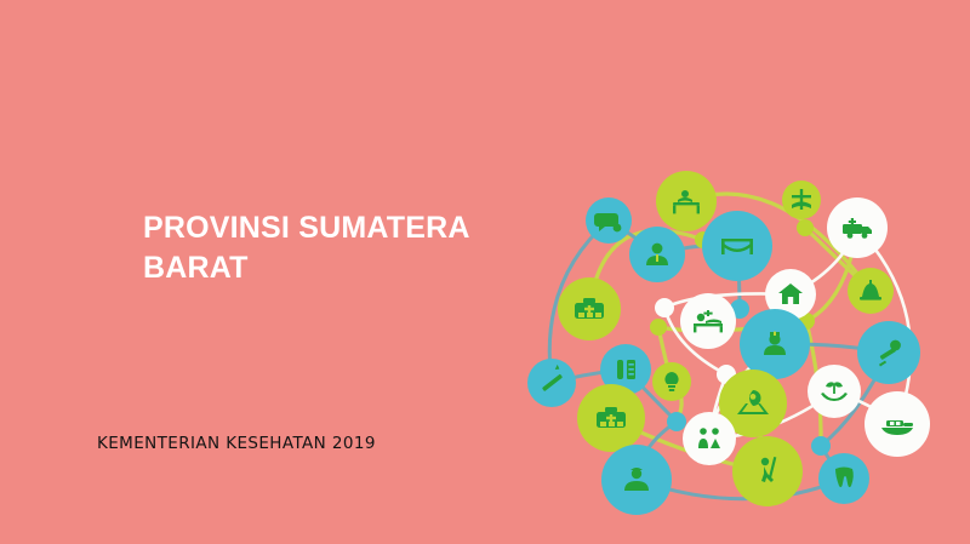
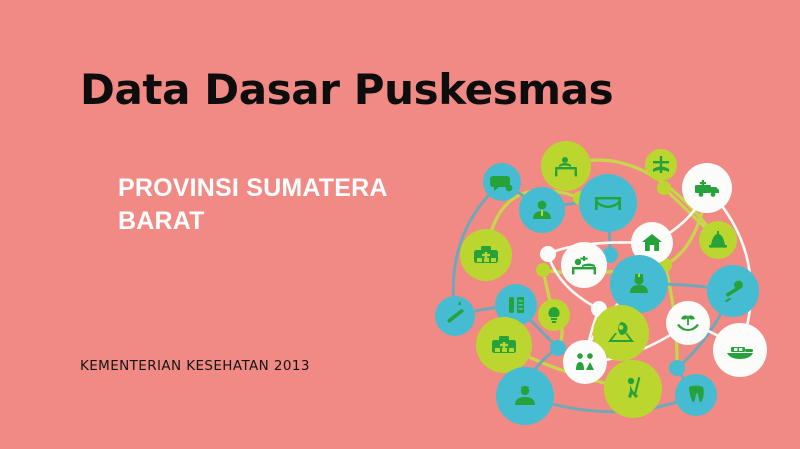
+ Data Dasar Puskesmas
  PROVINSI SUMATERA BARAT
- KEMENTERIAN KESEHATAN 2019
+ KEMENTERIAN KESEHATAN 2013
